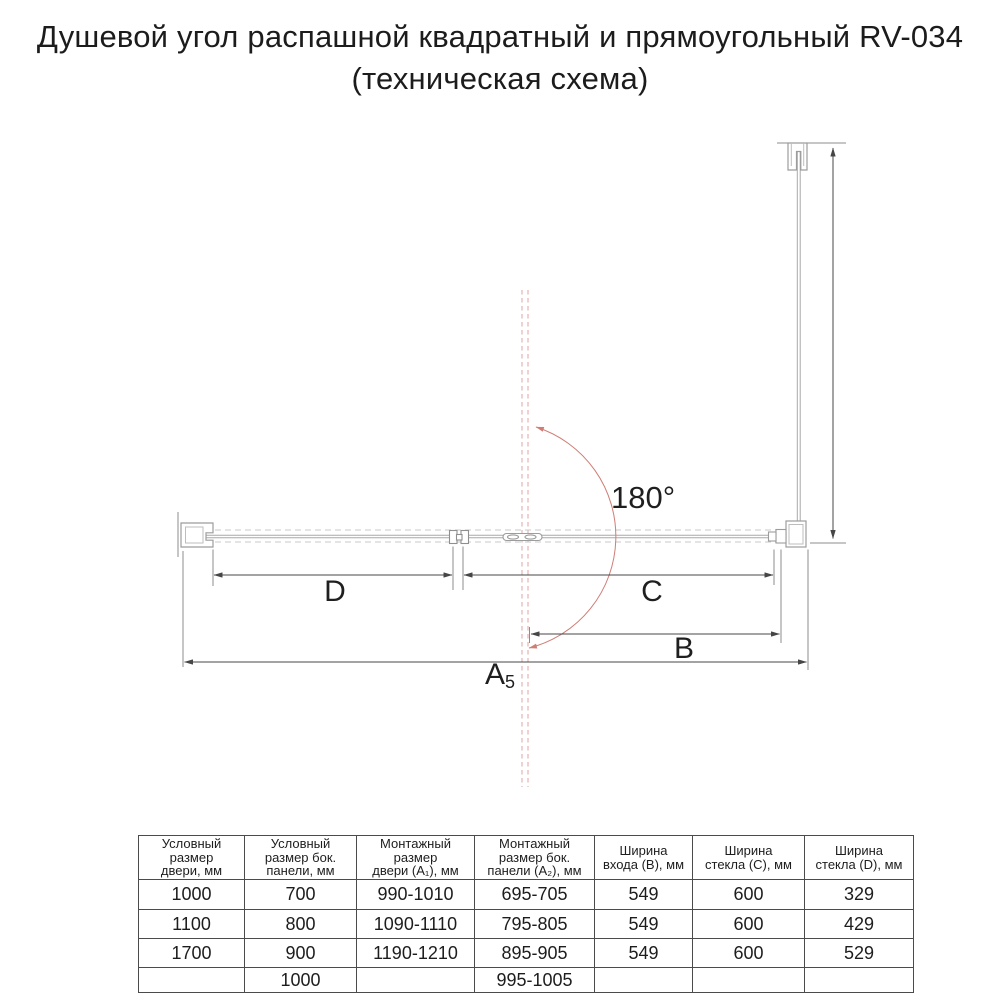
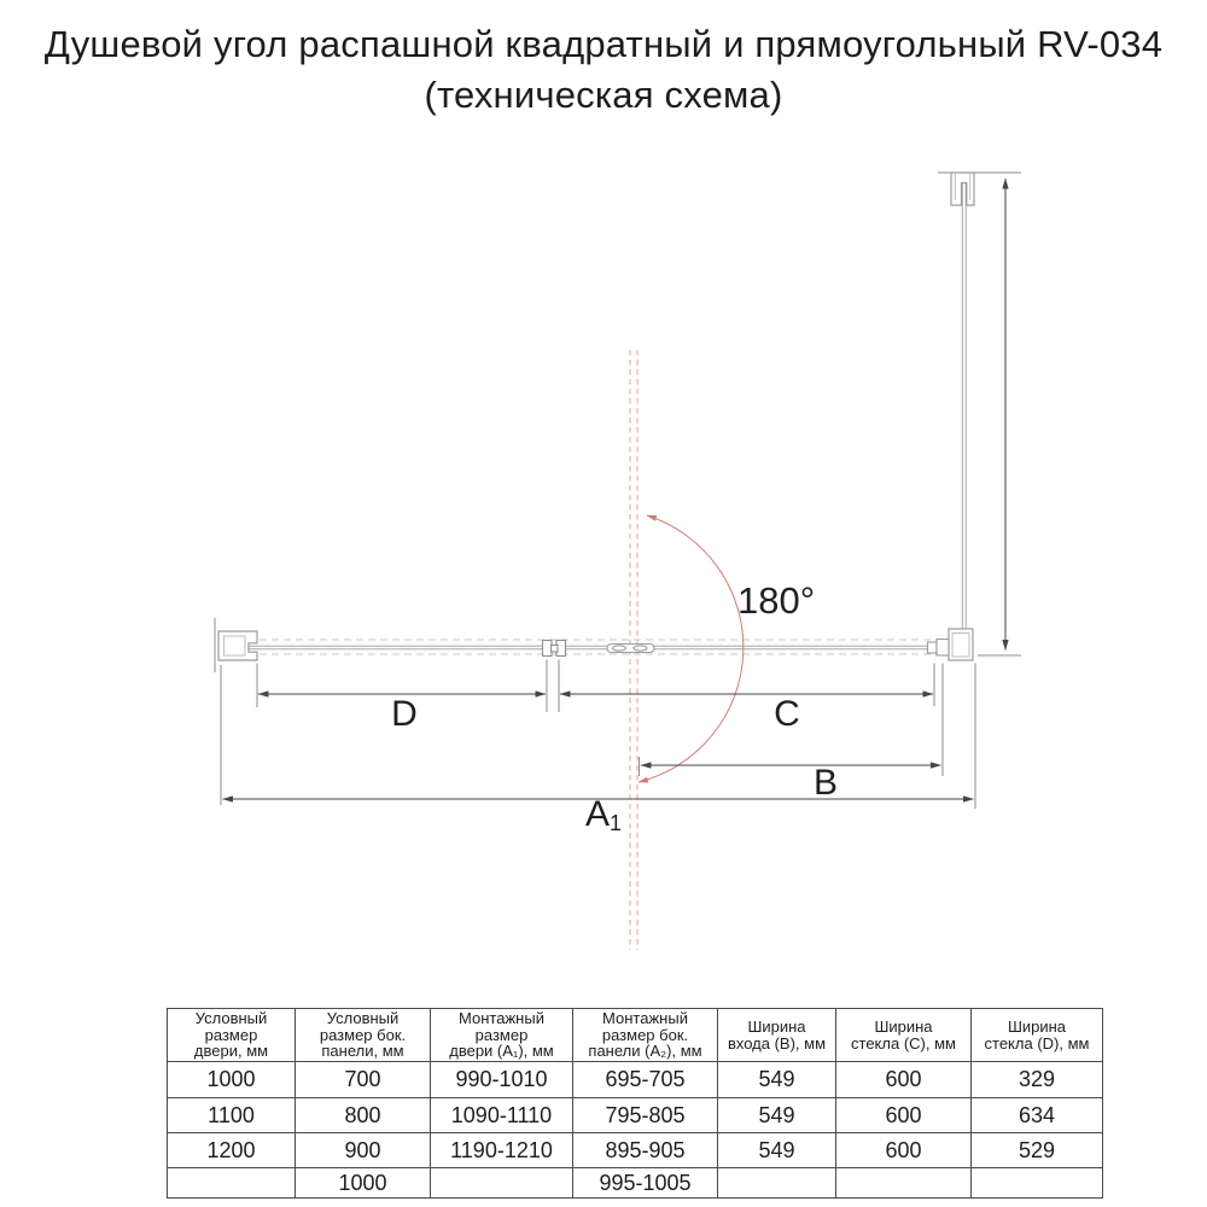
  Душевой угол распашной квадратный и прямоугольный RV-034
  (техническая схема)
  180°
  D
  C
  B
- A5
+ A1
  Условный размер двери, мм	Условный размер бок. панели, мм	Монтажный размер двери (А₁), мм	Монтажный размер бок. панели (А₂), мм	Ширина входа (B), мм	Ширина стекла (C), мм	Ширина стекла (D), мм
  1000	700	990-1010	695-705	549	600	329
- 1100	800	1090-1110	795-805	549	600	429
+ 1100	800	1090-1110	795-805	549	600	634
- 1700	900	1190-1210	895-905	549	600	529
+ 1200	900	1190-1210	895-905	549	600	529
  	1000		995-1005
